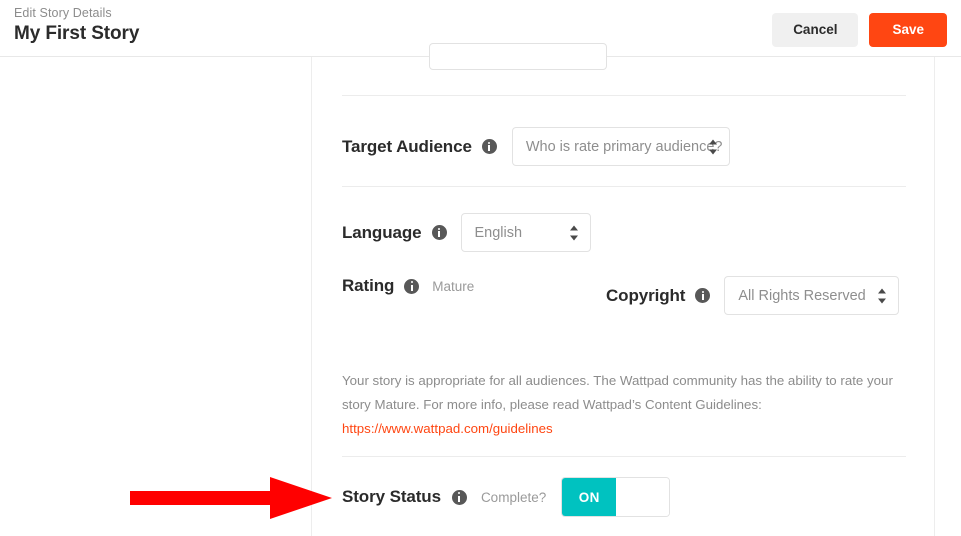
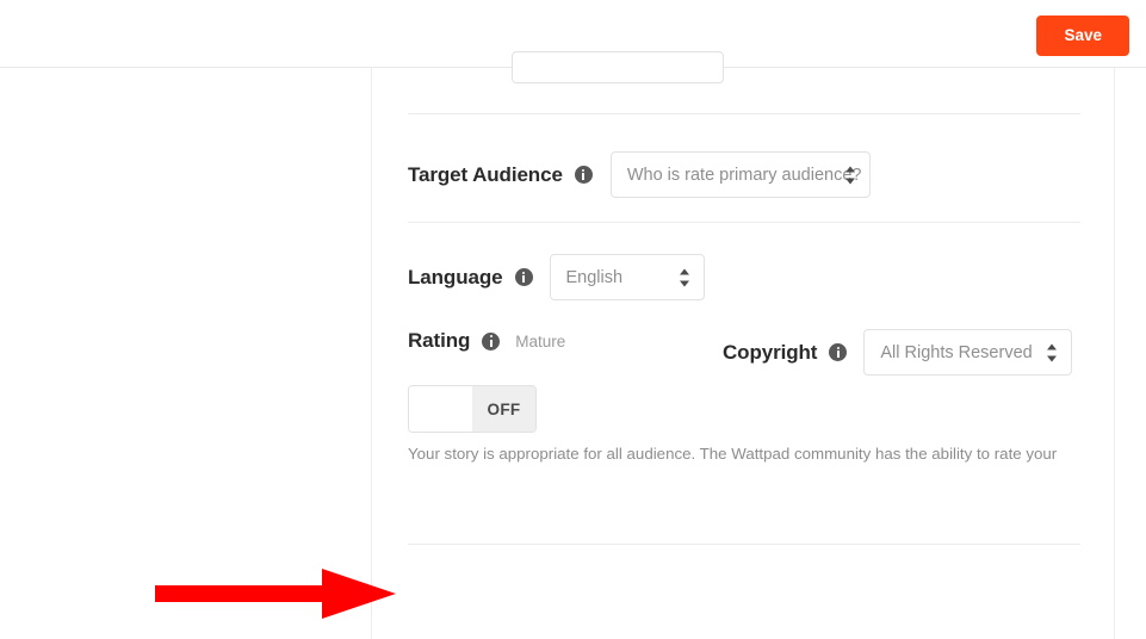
- Edit Story Details
- My First Story
- Cancel
  Save
  Target Audience
  Who is rate primary audience?
  Language
  English
  Rating
  Mature
  Copyright
  All Rights Reserved
+ OFF
- Your story is appropriate for all audiences. The Wattpad community has the ability to rate your
+ Your story is appropriate for all audience. The Wattpad community has the ability to rate your
- story Mature. For more info, please read Wattpad’s Content Guidelines:
- https://www.wattpad.com/guidelines
- Story Status
- Complete?
- ON
